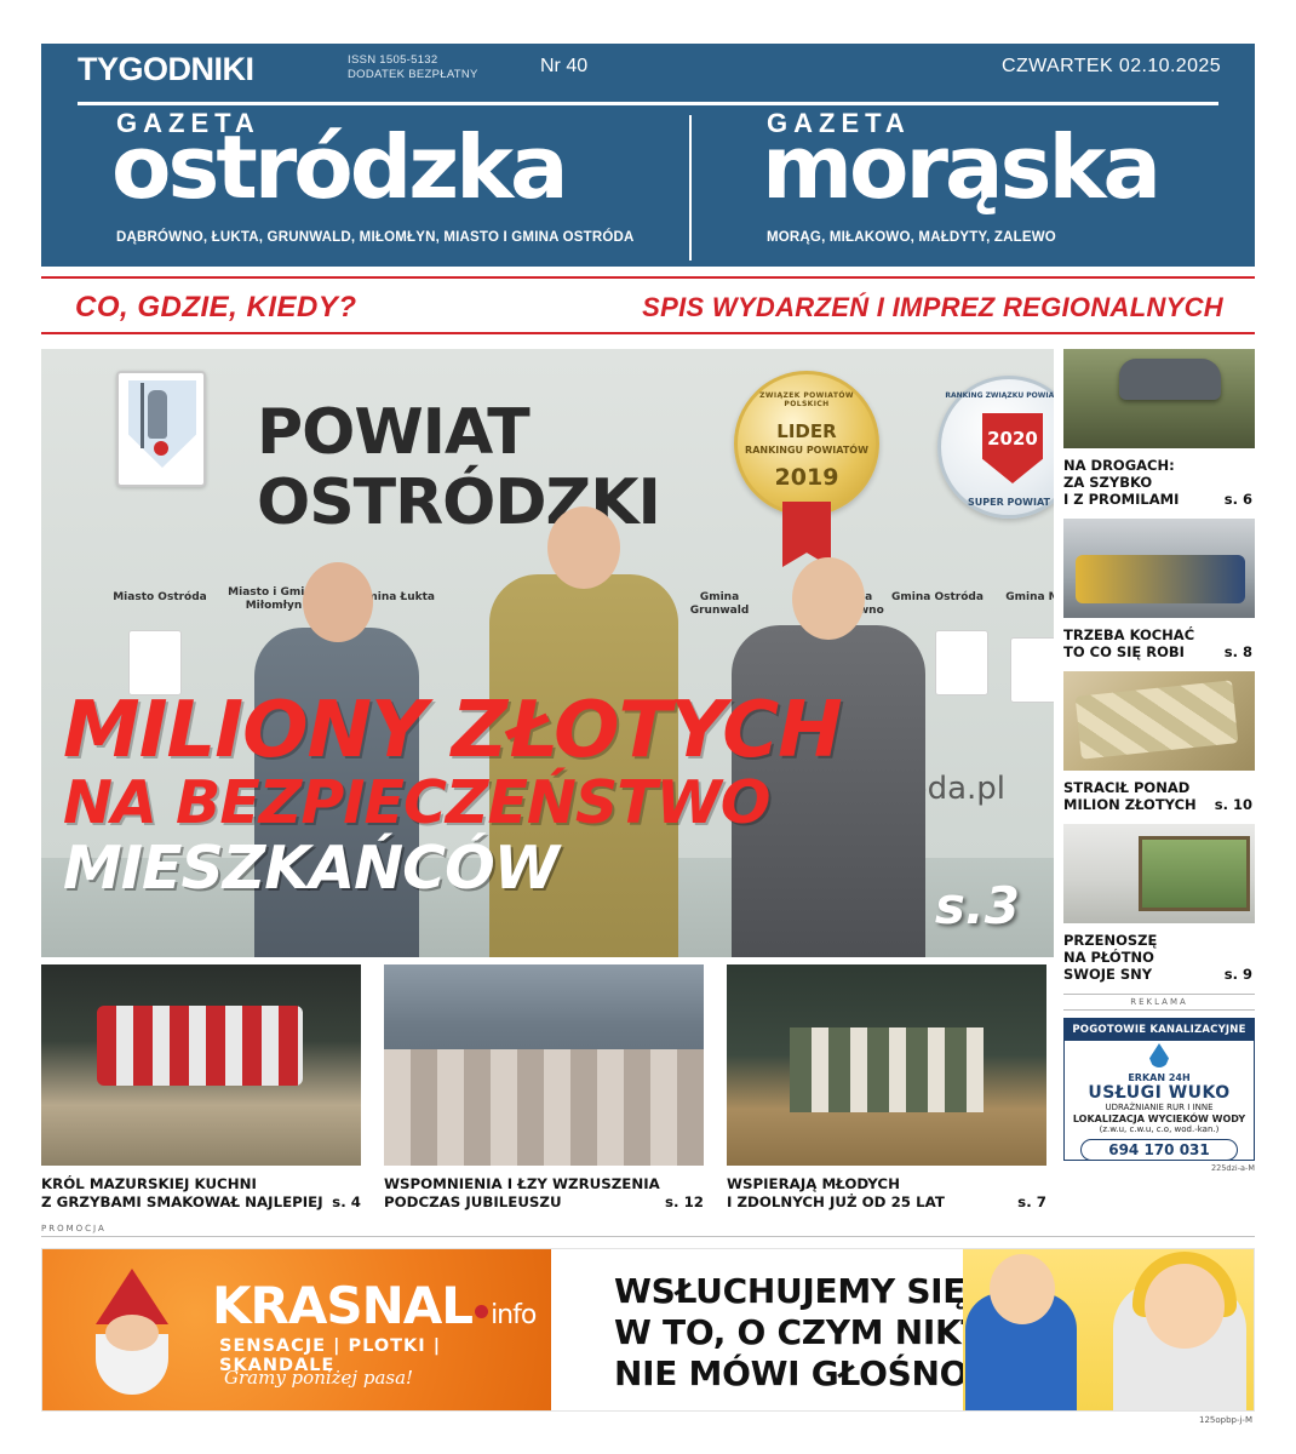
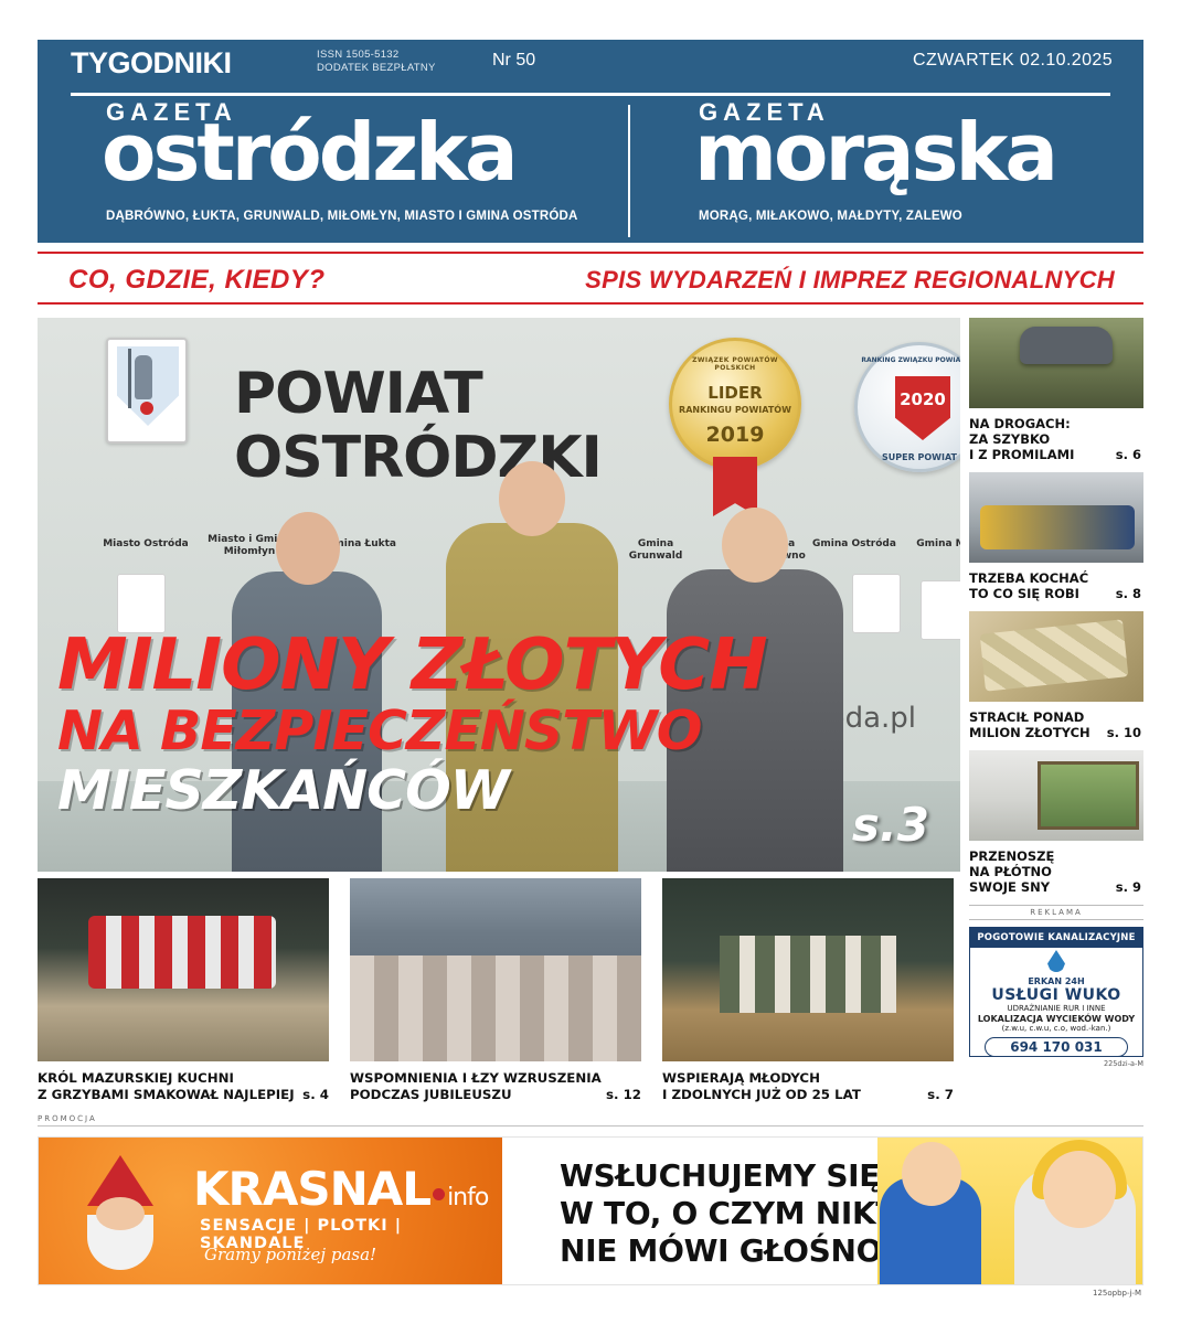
  TYGODNIKI
  ISSN 1505-5132
  DODATEK BEZPŁATNY
- Nr 40
+ Nr 50
  CZWARTEK 02.10.2025
  GAZETA
  ostródzka
  DĄBRÓWNO, ŁUKTA, GRUNWALD, MIŁOMŁYN, MIASTO I GMINA OSTRÓDA
  GAZETA
  morąska
  MORĄG, MIŁAKOWO, MAŁDYTY, ZALEWO
  CO, GDZIE, KIEDY?
  SPIS WYDARZEŃ I IMPREZ REGIONALNYCH
  POWIAT
  OSTRÓDZKI
  LIDER
  RANKINGU POWIATÓW
  2019
  2020
  SUPER POWIAT
  Miasto Ostróda
  Miasto i Gm Miłomłyn
  ina Łukta
  Gmina Grunwald
  Gmina Ostróda
  MILIONY ZŁOTYCH
  NA BEZPIECZEŃSTWO
  MIESZKAŃCÓW
  s.3
  NA DROGACH:
  ZA SZYBKO
  I Z PROMILAMI
  s. 6
  TRZEBA KOCHAĆ
  TO CO SIĘ ROBI
  s. 8
  STRACIŁ PONAD
  MILION ZŁOTYCH
  s. 10
  PRZENOSZĘ
  NA PŁÓTNO
  SWOJE SNY
  s. 9
  REKLAMA
  POGOTOWIE KANALIZACYJNE
  ERKAN 24H
  USŁUGI WUKO
  UDRAŻNIANIE RUR I INNE
  LOKALIZACJA WYCIEKÓW WODY
  (z.w.u, c.w.u, c.o, wod.-kan.)
  694 170 031
  225dzi-a-M
  KRÓL MAZURSKIEJ KUCHNI
  Z GRZYBAMI SMAKOWAŁ NAJLEPIEJ
  s. 4
  WSPOMNIENIA I ŁZY WZRUSZENIA
  PODCZAS JUBILEUSZU
  s. 12
  WSPIERAJĄ MŁODYCH
  I ZDOLNYCH JUŻ OD 25 LAT
  s. 7
  PROMOCJA
  KRASNAL info
  SENSACJE | PLOTKI | SKANDALE
  Gramy poniżej pasa!
  WSŁUCHUJEMY SIĘ
  W TO, O CZYM NIK
  NIE MÓWI GŁOŚNO
  125opbp-j-M
